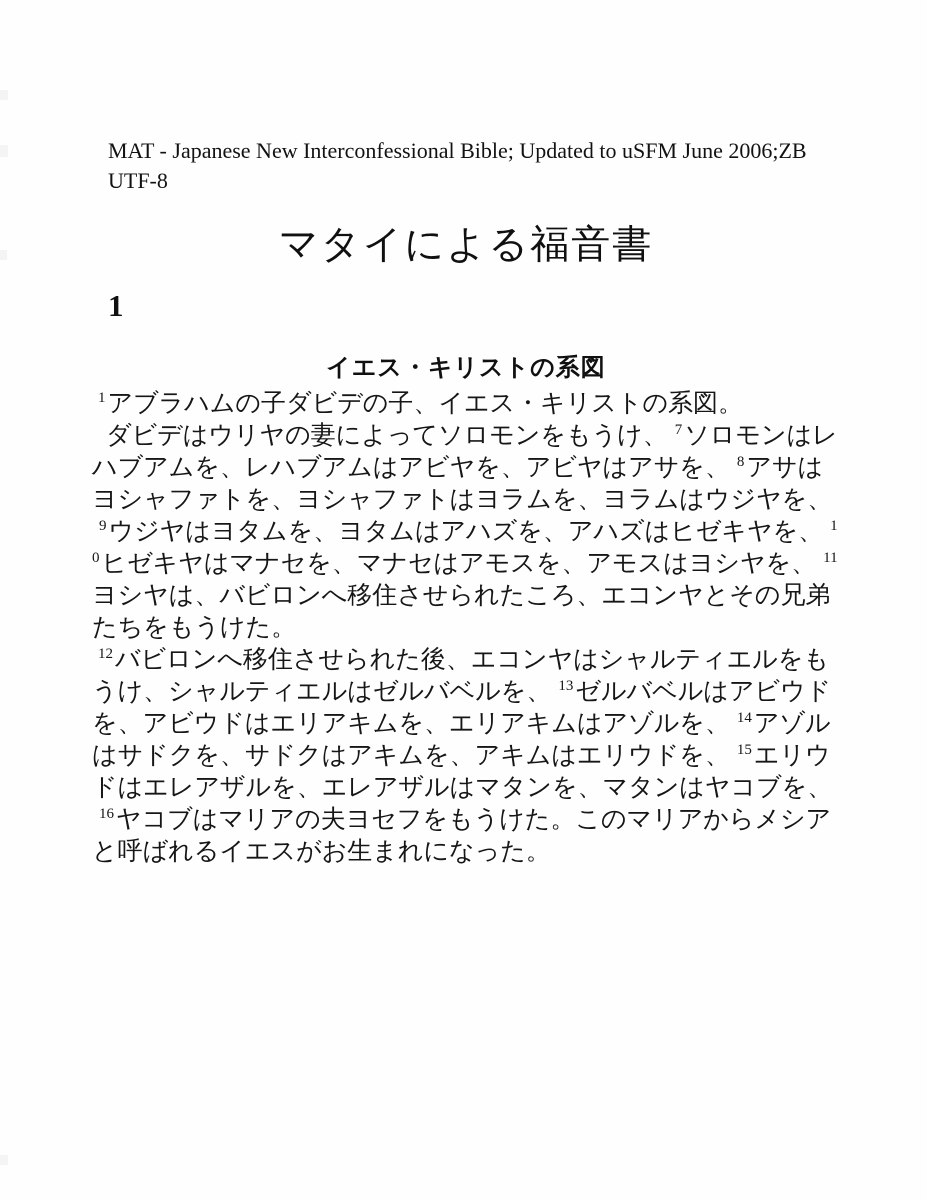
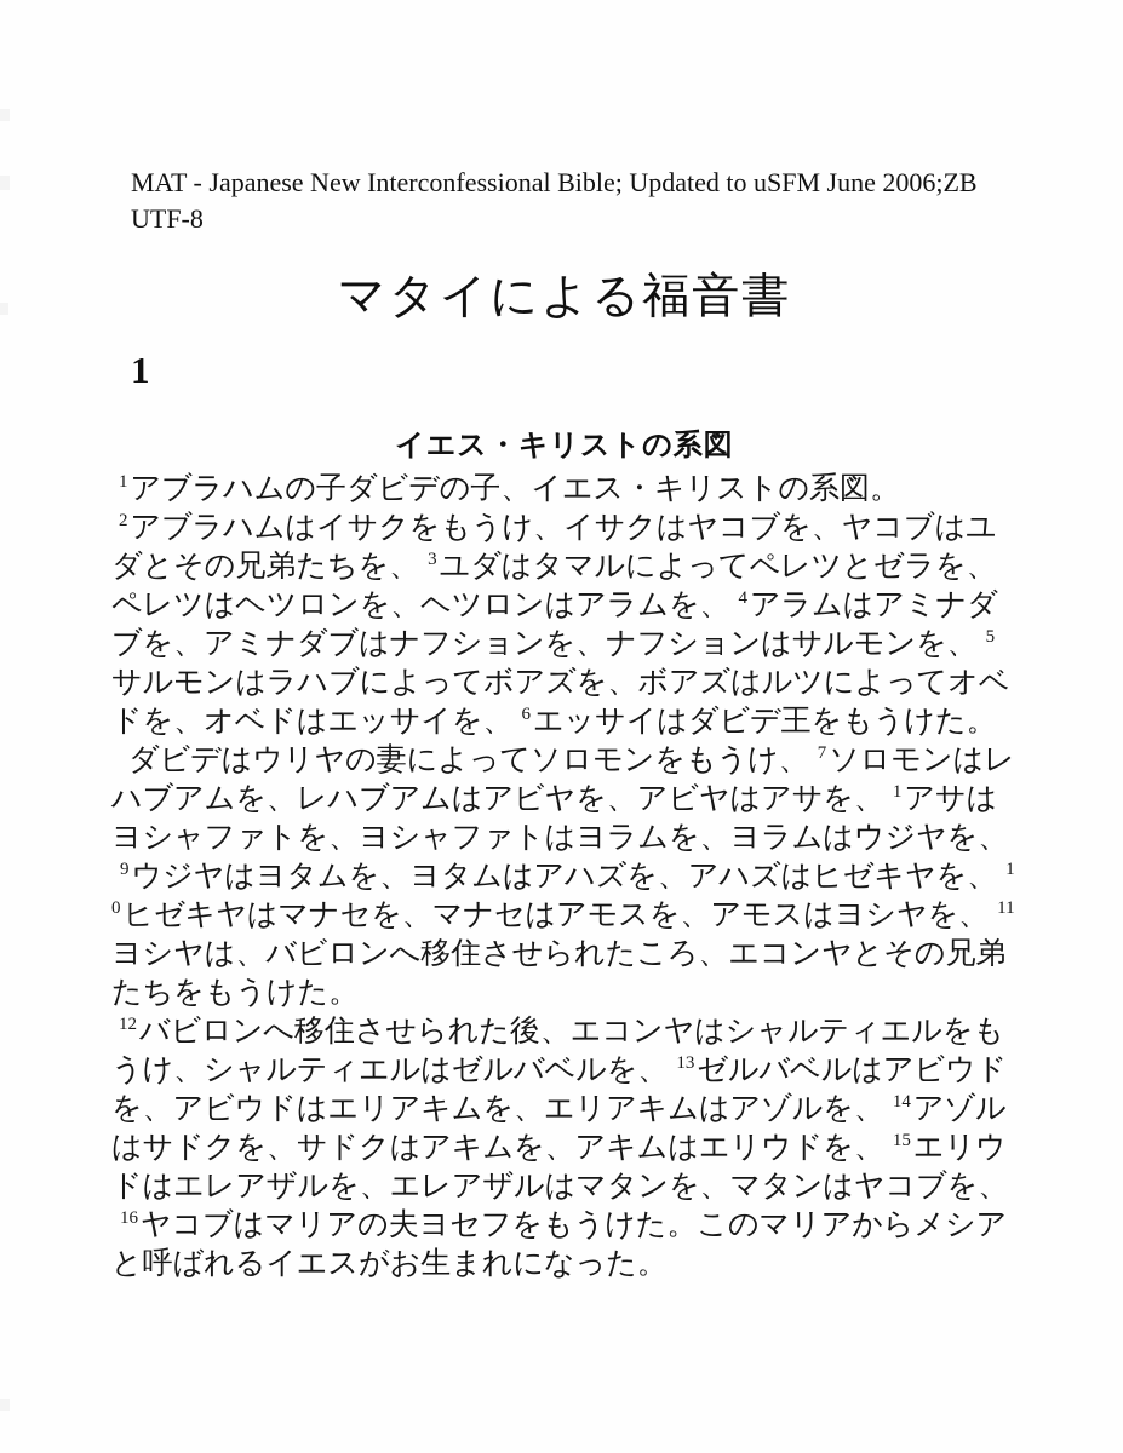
  MAT - Japanese New Interconfessional Bible; Updated to uSFM June 2006;ZB
  UTF-8
  マタイによる福音書
  1
  イエス・キリストの系図
  1 アブラハムの子ダビデの子、イエス・キリストの系図。
+ 2 アブラハムはイサクをもうけ、イサクはヤコブを、ヤコブはユダとその兄弟たちを、 3 ユダはタマルによってペレツとゼラを、ペレツはヘツロンを、ヘツロンはアラムを、 4 アラムはアミナダブを、アミナダブはナフションを、ナフションはサルモンを、 5サルモンはラハブによってボアズを、ボアズはルツによってオベドを、オベドはエッサイを、 6 エッサイはダビデ王をもうけた。
- ダビデはウリヤの妻によってソロモンをもうけ、 7 ソロモンはレハブアムを、レハブアムはアビヤを、アビヤはアサを、 8 アサはヨシャファトを、ヨシャファトはヨラムを、ヨラムはウジヤを、9 ウジヤはヨタムを、ヨタムはアハズを、アハズはヒゼキヤを、 10 ヒゼキヤはマナセを、マナセはアモスを、アモスはヨシヤを、 11ヨシヤは、バビロンへ移住させられたころ、エコンヤとその兄弟たちをもうけた。
+ ダビデはウリヤの妻によってソロモンをもうけ、 7 ソロモンはレハブアムを、レハブアムはアビヤを、アビヤはアサを、 1 アサはヨシャファトを、ヨシャファトはヨラムを、ヨラムはウジヤを、9 ウジヤはヨタムを、ヨタムはアハズを、アハズはヒゼキヤを、 10 ヒゼキヤはマナセを、マナセはアモスを、アモスはヨシヤを、 11ヨシヤは、バビロンへ移住させられたころ、エコンヤとその兄弟たちをもうけた。
  12 バビロンへ移住させられた後、エコンヤはシャルティエルをもうけ、シャルティエルはゼルバベルを、 13 ゼルバベルはアビウドを、アビウドはエリアキムを、エリアキムはアゾルを、 14 アゾルはサドクを、サドクはアキムを、アキムはエリウドを、 15 エリウドはエレアザルを、エレアザルはマタンを、マタンはヤコブを、16 ヤコブはマリアの夫ヨセフをもうけた。このマリアからメシアと呼ばれるイエスがお生まれになった。
